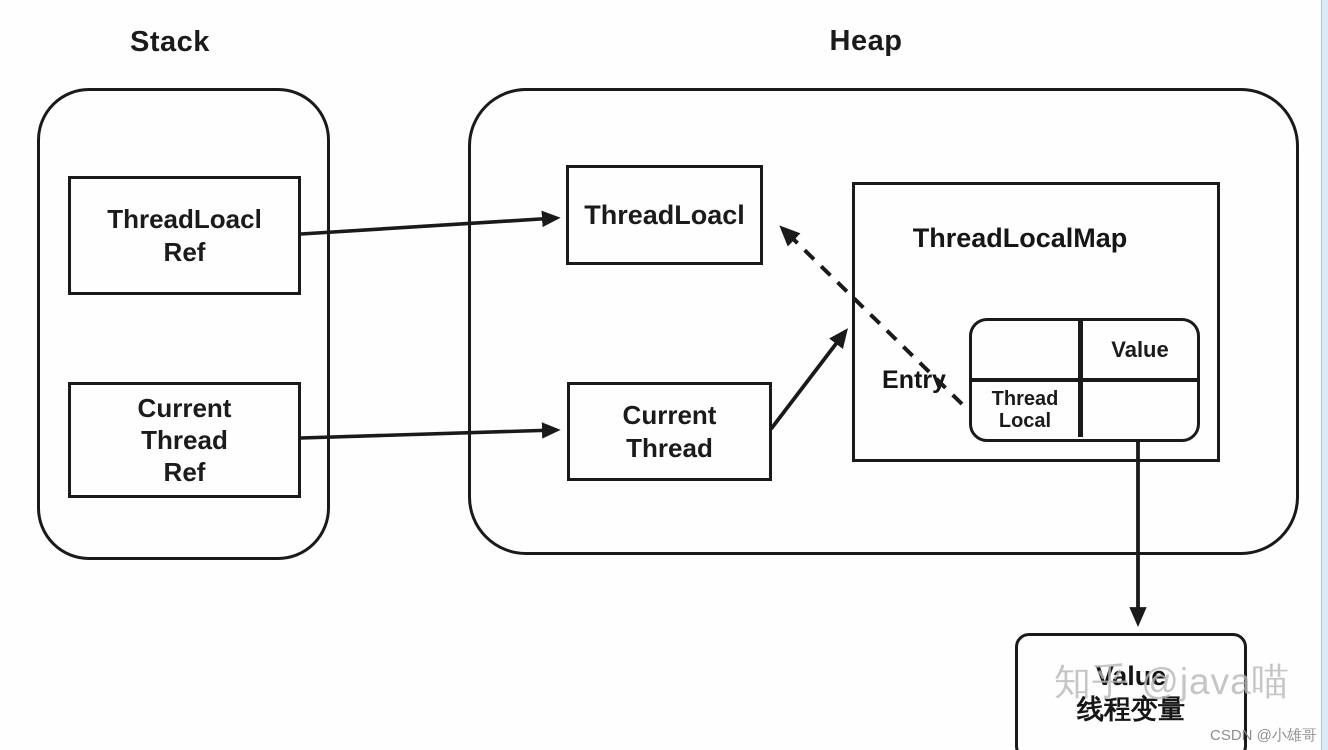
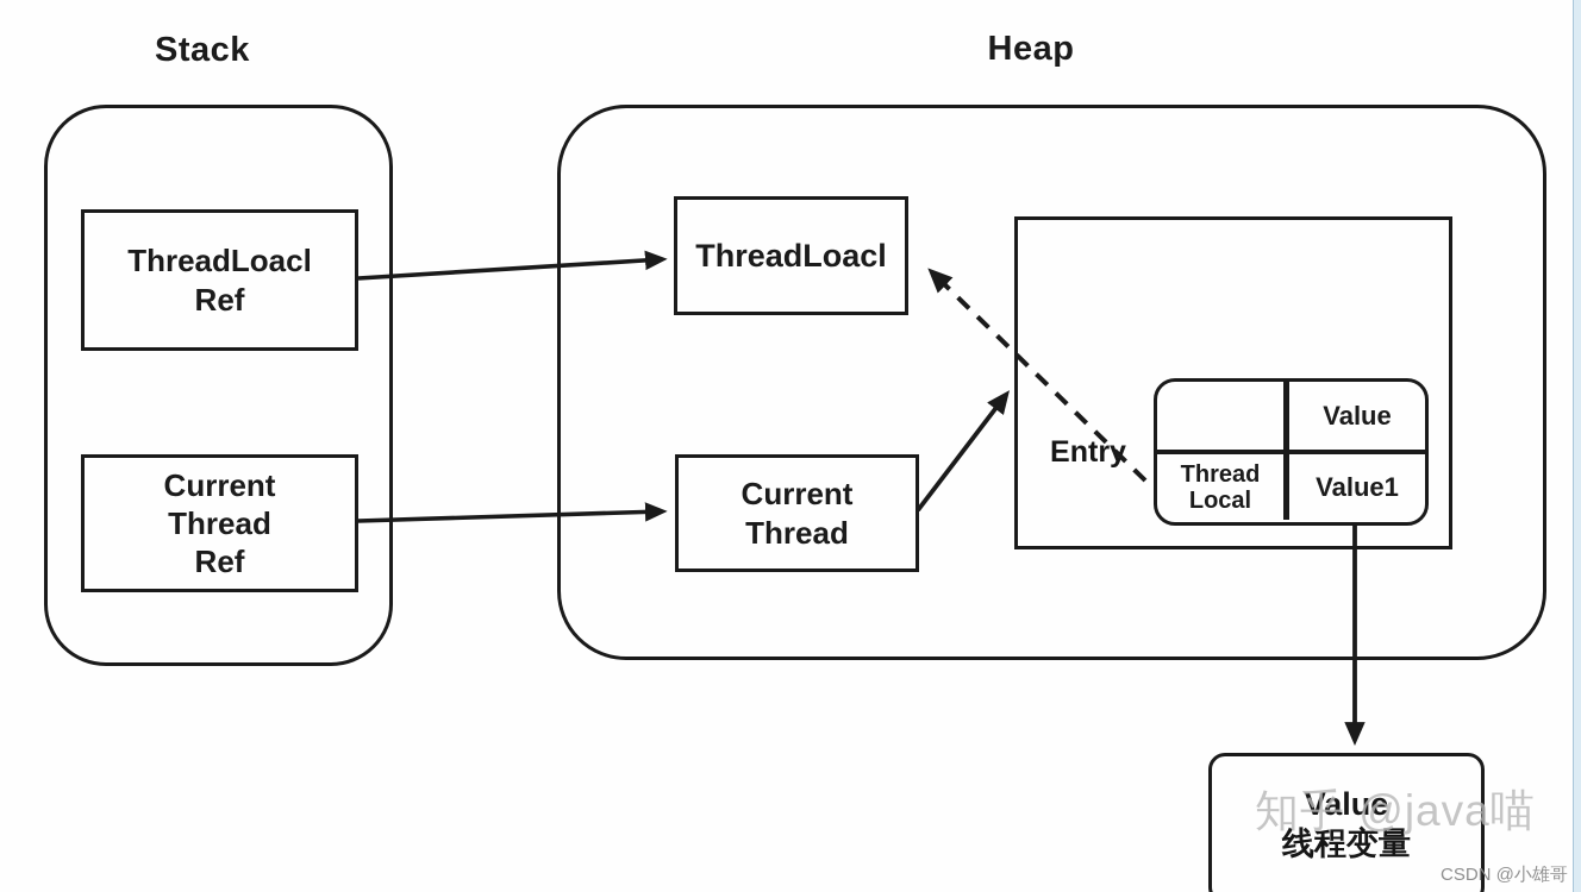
  Stack
  Heap
  ThreadLoacl
  Ref
  Current
  Thread
  Ref
  ThreadLoacl
  Current
  Thread
- ThreadLocalMap
  Value
  Thread
  Local
+ Value1
  Entr
  Value
  线程变量
  知乎 @java喵
  CSDN @小雄哥
